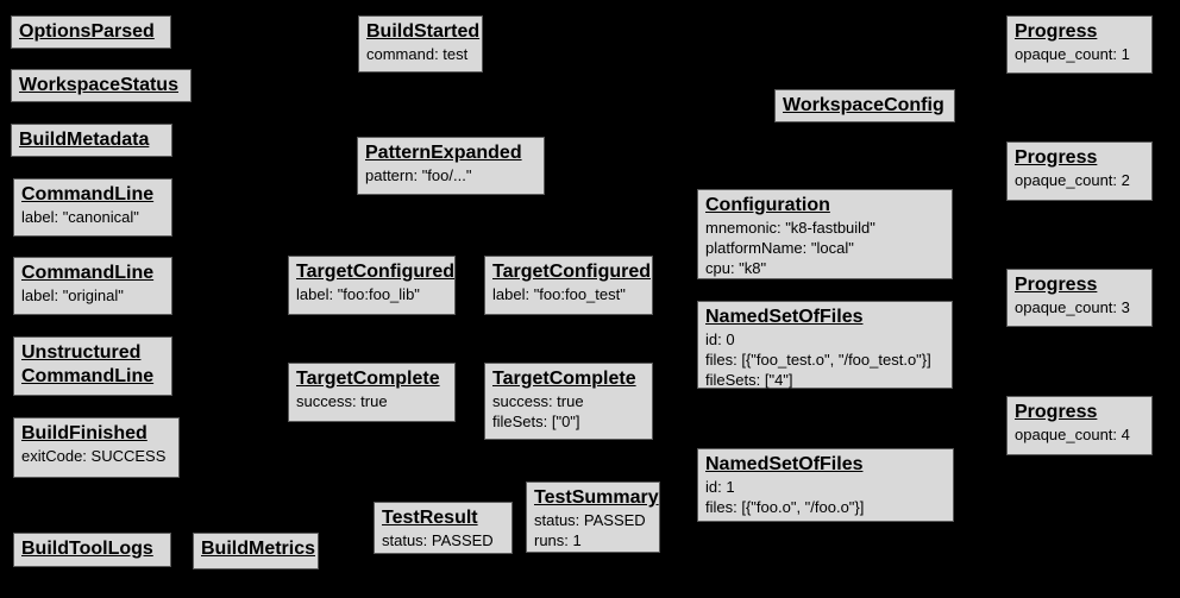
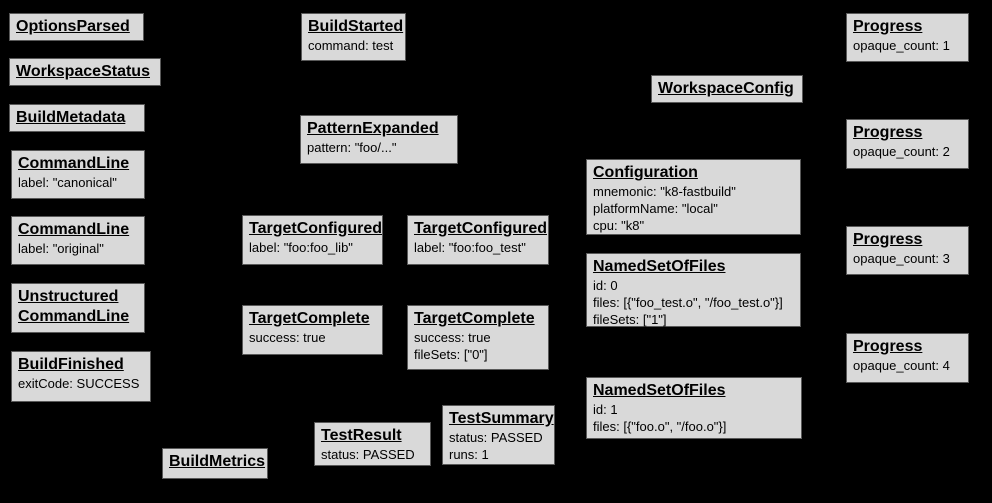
  OptionsParsed
  WorkspaceStatus
  BuildMetadata
  CommandLine
  label: "canonical"
  CommandLine
  label: "original"
  Unstructured CommandLine
  BuildFinished
  exitCode: SUCCESS
- BuildToolLogs
  BuildMetrics
  BuildStarted
  command: test
  PatternExpanded
  pattern: "foo/..."
  TargetConfigured
  label: "foo:foo_lib"
  TargetConfigured
  label: "foo:foo_test"
  TargetComplete
  success: true
  TargetComplete
  success: true
  fileSets: ["0"]
  TestResult
  status: PASSED
  TestSummary
  status: PASSED
  runs: 1
  WorkspaceConfig
  Configuration
  mnemonic: "k8-fastbuild"
  platformName: "local"
  cpu: "k8"
  NamedSetOfFiles
  id: 0
  files: [{"foo_test.o", "/foo_test.o"}]
- fileSets: ["4"]
+ fileSets: ["1"]
  NamedSetOfFiles
  id: 1
  files: [{"foo.o", "/foo.o"}]
  Progress
  opaque_count: 1
  Progress
  opaque_count: 2
  Progress
  opaque_count: 3
  Progress
  opaque_count: 4
